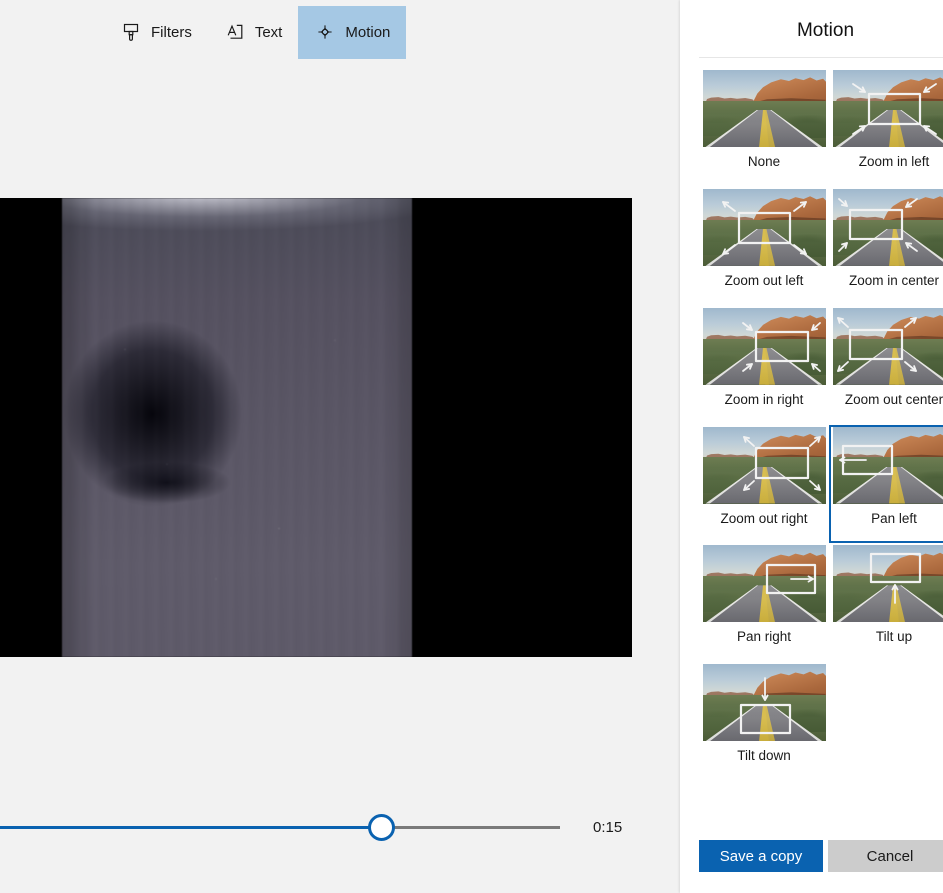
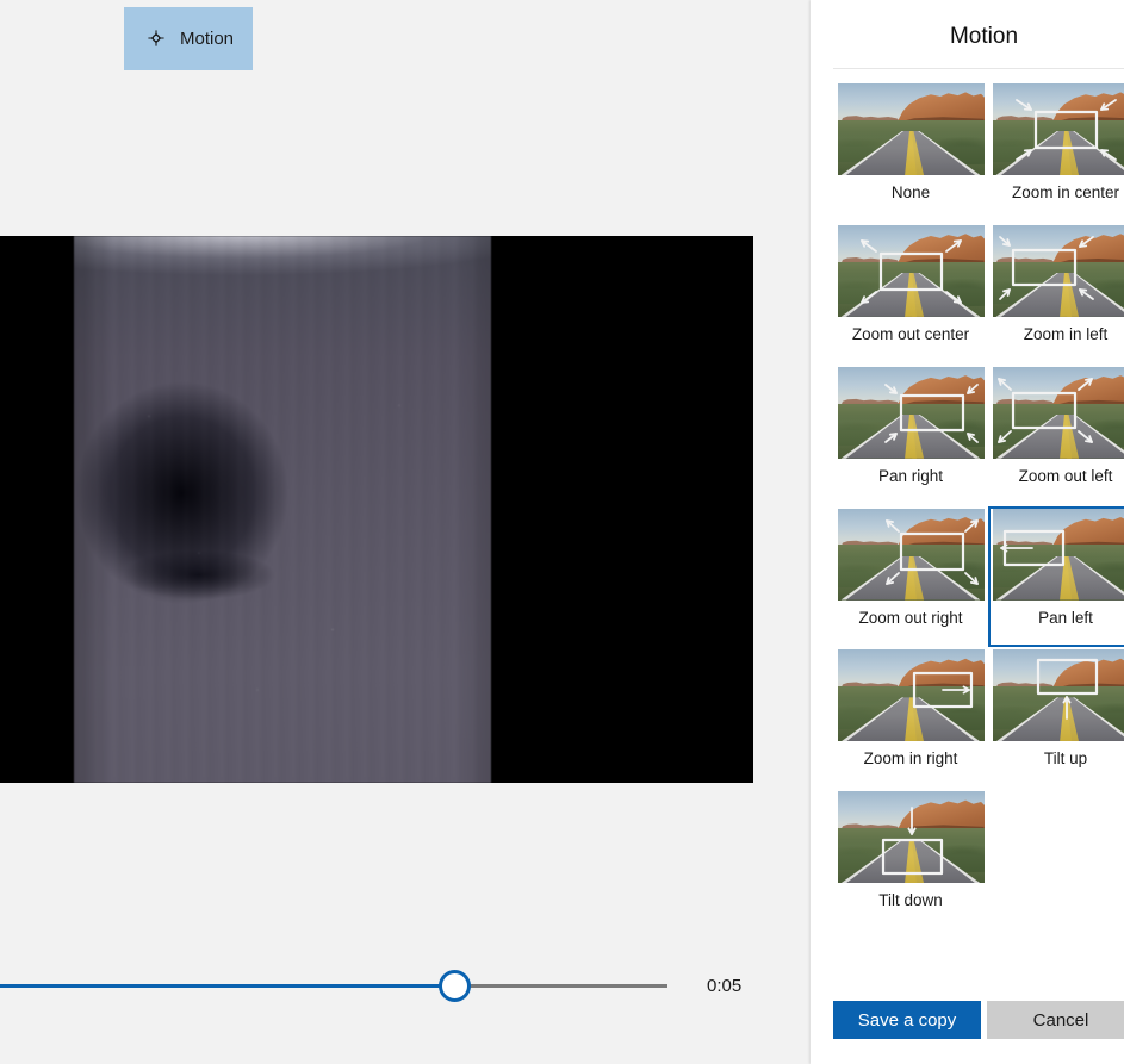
- Filters
- Text
  Motion
- 0:15
+ 0:05
  Motion
  None
- Zoom in left
+ Zoom in center
- Zoom out left
+ Zoom out center
- Zoom in center
+ Zoom in left
- Zoom in right
+ Pan right
- Zoom out center
+ Zoom out left
  Zoom out right
  Pan left
- Pan right
+ Zoom in right
  Tilt up
  Tilt down
  Save a copy
  Cancel
